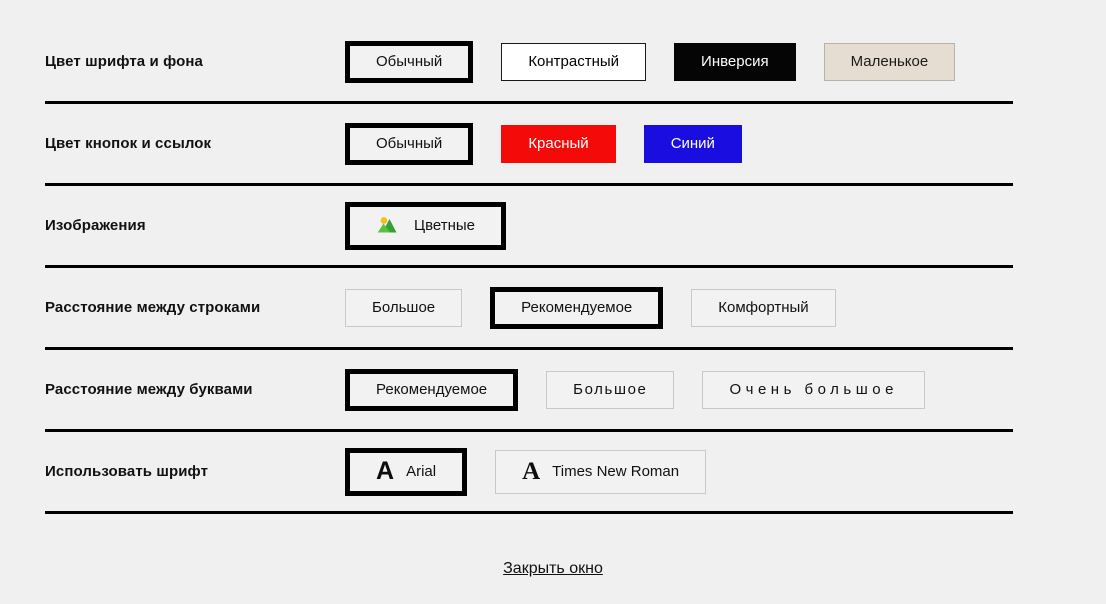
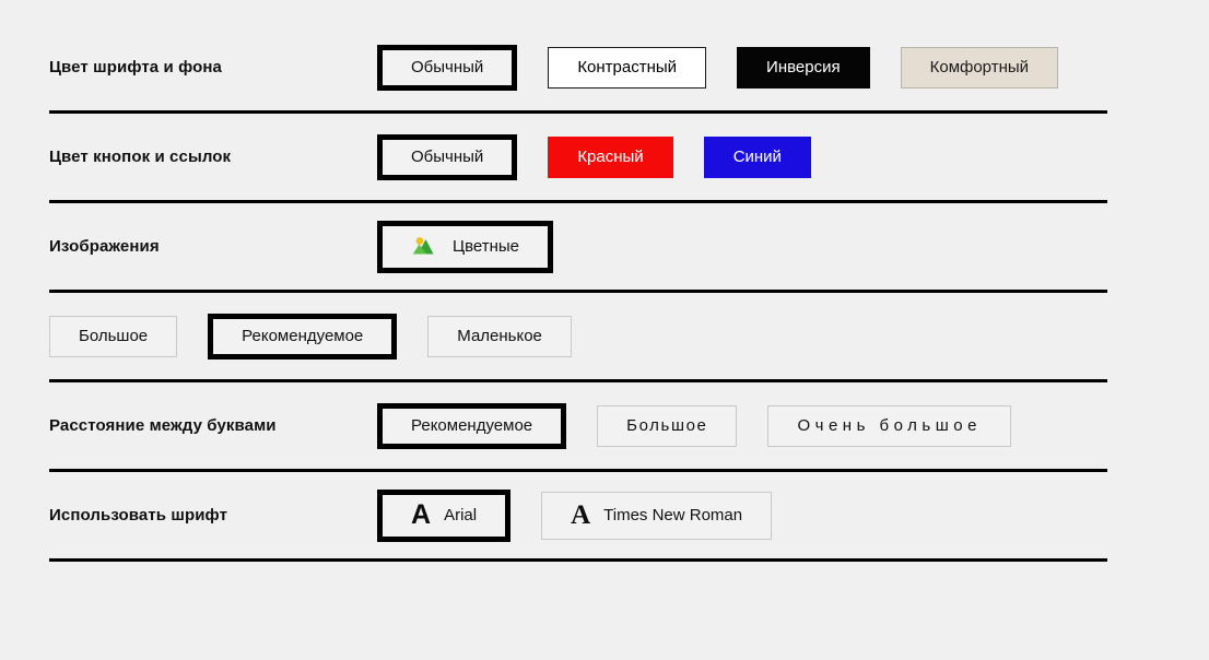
  Цвет шрифта и фона
  Обычный
  Контрастный
  Инверсия
- Маленькое
+ Комфортный
  Цвет кнопок и ссылок
  Обычный
  Красный
  Синий
  Изображения
  Цветные
- Расстояние между строками
  Большое
  Рекомендуемое
- Комфортный
+ Маленькое
  Расстояние между буквами
  Рекомендуемое
  Большое
  Очень большое
  Использовать шрифт
  A
  Arial
  A
  Times New Roman
- Закрыть окно
